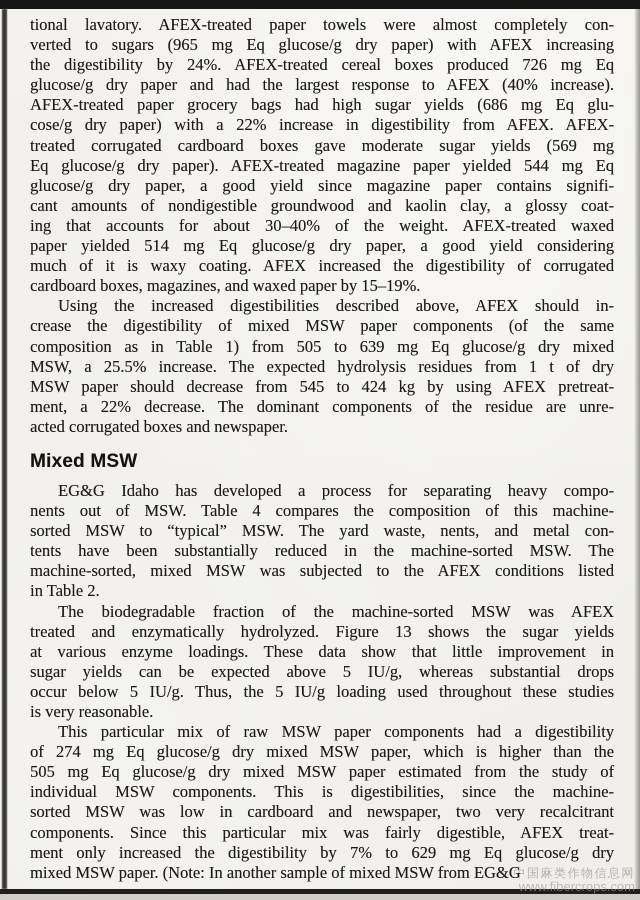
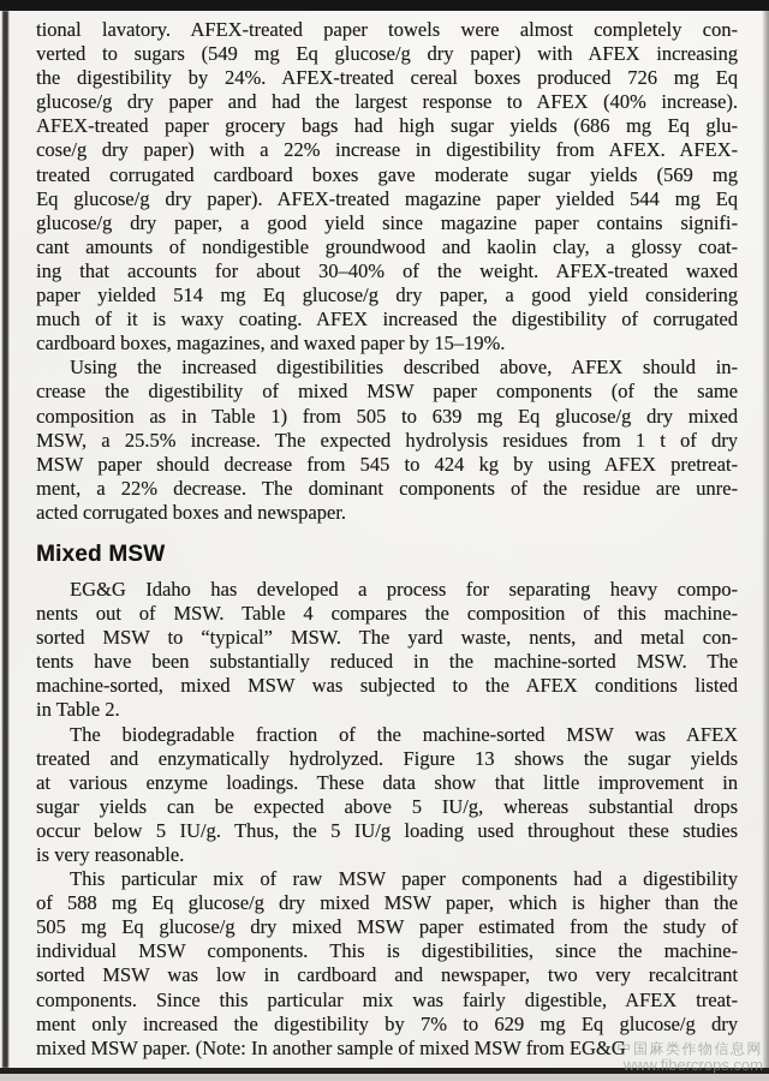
  中国麻类作物信息网
  www.fibercrops.com
  tional lavatory. AFEX-treated paper towels were almost completely con-
- verted to sugars (965 mg Eq glucose/g dry paper) with AFEX increasing
+ verted to sugars (549 mg Eq glucose/g dry paper) with AFEX increasing
  the digestibility by 24%. AFEX-treated cereal boxes produced 726 mg Eq
  glucose/g dry paper and had the largest response to AFEX (40% increase).
  AFEX-treated paper grocery bags had high sugar yields (686 mg Eq glu-
  cose/g dry paper) with a 22% increase in digestibility from AFEX. AFEX-
  treated corrugated cardboard boxes gave moderate sugar yields (569 mg
  Eq glucose/g dry paper). AFEX-treated magazine paper yielded 544 mg Eq
  glucose/g dry paper, a good yield since magazine paper contains signifi-
  cant amounts of nondigestible groundwood and kaolin clay, a glossy coat-
  ing that accounts for about 30–40% of the weight. AFEX-treated waxed
  paper yielded 514 mg Eq glucose/g dry paper, a good yield considering
  much of it is waxy coating. AFEX increased the digestibility of corrugated
  cardboard boxes, magazines, and waxed paper by 15–19%.
  Using the increased digestibilities described above, AFEX should in-
  crease the digestibility of mixed MSW paper components (of the same
  composition as in Table 1) from 505 to 639 mg Eq glucose/g dry mixed
  MSW, a 25.5% increase. The expected hydrolysis residues from 1 t of dry
  MSW paper should decrease from 545 to 424 kg by using AFEX pretreat-
  ment, a 22% decrease. The dominant components of the residue are unre-
  acted corrugated boxes and newspaper.
  Mixed MSW
  EG&G Idaho has developed a process for separating heavy compo-
  nents out of MSW. Table 4 compares the composition of this machine-
  sorted MSW to “typical” MSW. The yard waste, nents, and metal con-
  tents have been substantially reduced in the machine-sorted MSW. The
  machine-sorted, mixed MSW was subjected to the AFEX conditions listed
  in Table 2.
  The biodegradable fraction of the machine-sorted MSW was AFEX
  treated and enzymatically hydrolyzed. Figure 13 shows the sugar yields
  at various enzyme loadings. These data show that little improvement in
  sugar yields can be expected above 5 IU/g, whereas substantial drops
  occur below 5 IU/g. Thus, the 5 IU/g loading used throughout these studies
  is very reasonable.
  This particular mix of raw MSW paper components had a digestibility
- of 274 mg Eq glucose/g dry mixed MSW paper, which is higher than the
+ of 588 mg Eq glucose/g dry mixed MSW paper, which is higher than the
  505 mg Eq glucose/g dry mixed MSW paper estimated from the study of
  individual MSW components. This is digestibilities, since the machine-
  sorted MSW was low in cardboard and newspaper, two very recalcitrant
  components. Since this particular mix was fairly digestible, AFEX treat-
  ment only increased the digestibility by 7% to 629 mg Eq glucose/g dry
  mixed MSW paper. (Note: In another sample of mixed MSW from EG&G
